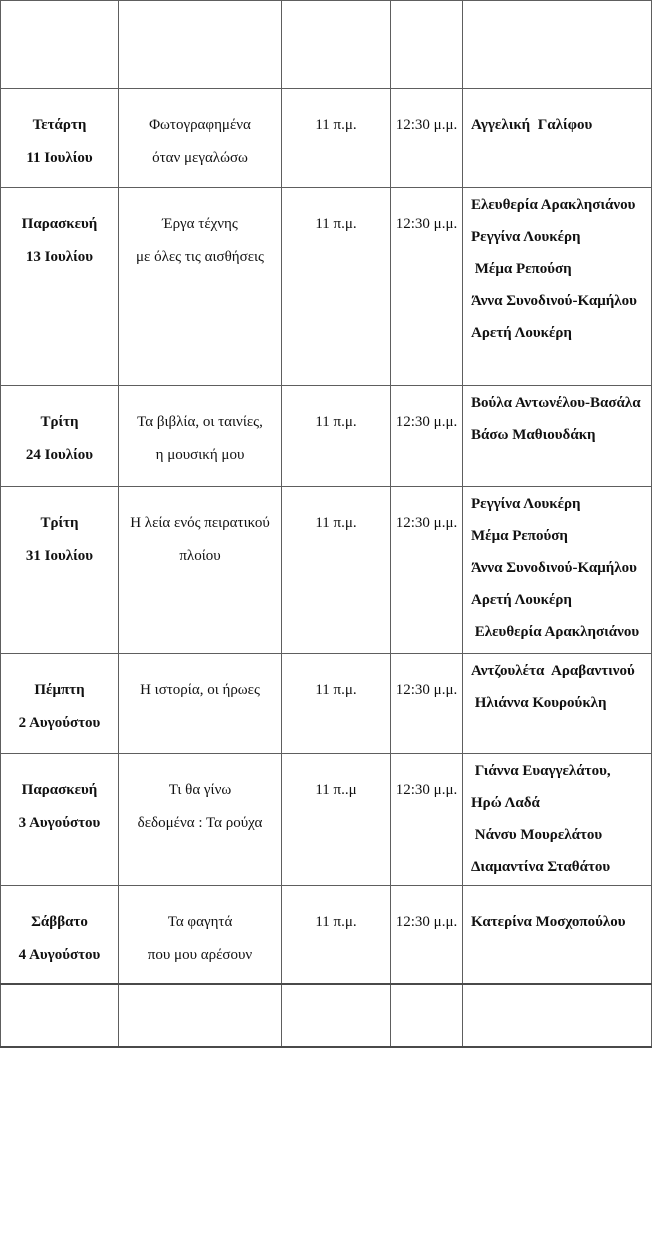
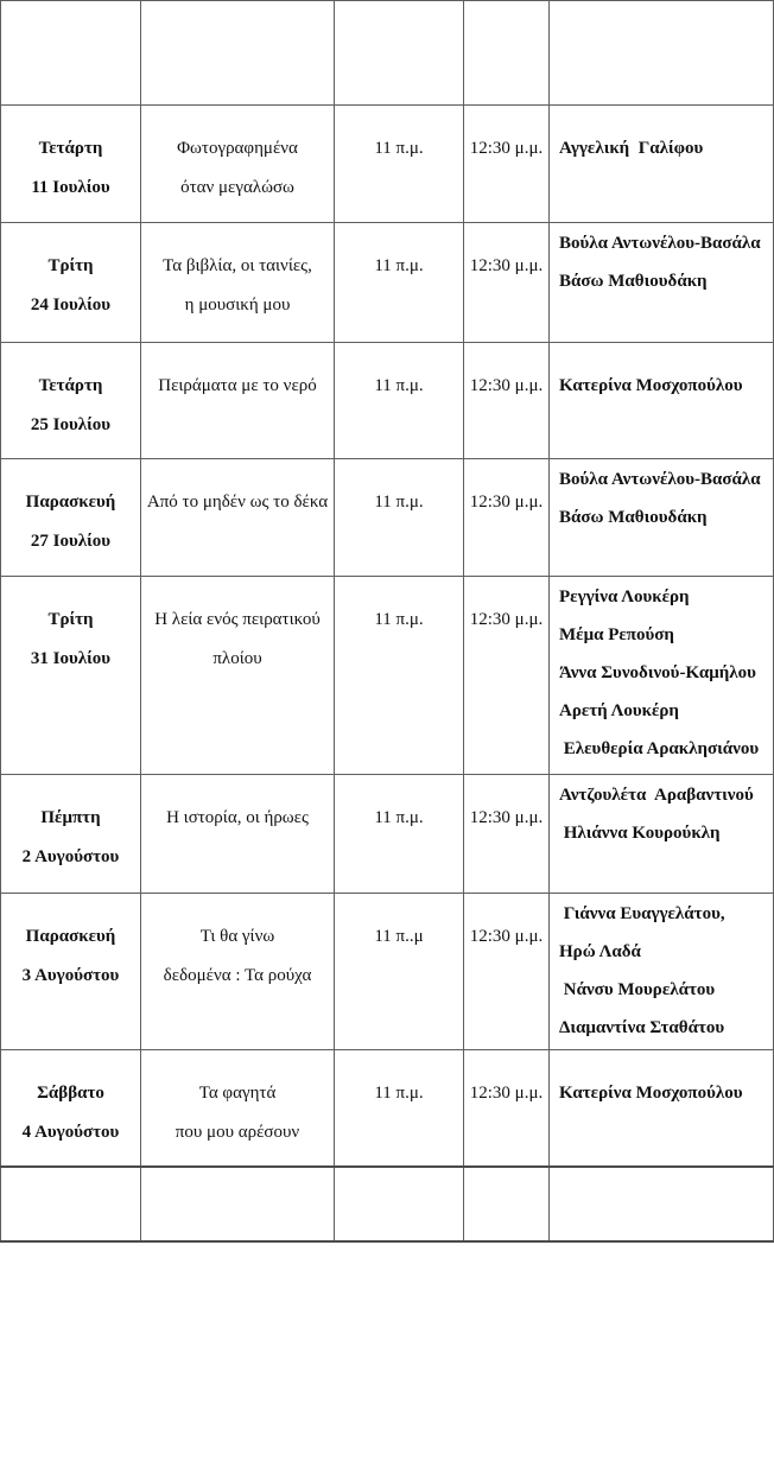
  Τετάρτη11 Ιουλίου	Φωτογραφημέναόταν μεγαλώσω	11 π.μ.	12:30 μ.μ.	Αγγελική Γαλίφου
- Παρασκευή13 Ιουλίου	Έργα τέχνηςμε όλες τις αισθήσεις	11 π.μ.	12:30 μ.μ.	Ελευθερία ΑρακλησιάνουΡεγγίνα Λουκέρη Μέμα ΡεπούσηΆννα Συνοδινού-ΚαμήλουΑρετή Λουκέρη
  Τρίτη24 Ιουλίου	Τα βιβλία, οι ταινίες,η μουσική μου	11 π.μ.	12:30 μ.μ.	Βούλα Αντωνέλου-ΒασάλαΒάσω Μαθιουδάκη
+ Τετάρτη25 Ιουλίου	Πειράματα με το νερό	11 π.μ.	12:30 μ.μ.	Κατερίνα Μοσχοπούλου
+ Παρασκευή27 Ιουλίου	Από το μηδέν ως το δέκα	11 π.μ.	12:30 μ.μ.	Βούλα Αντωνέλου-ΒασάλαΒάσω Μαθιουδάκη
  Τρίτη31 Ιουλίου	Η λεία ενός πειρατικούπλοίου	11 π.μ.	12:30 μ.μ.	Ρεγγίνα ΛουκέρηΜέμα ΡεπούσηΆννα Συνοδινού-ΚαμήλουΑρετή Λουκέρη Ελευθερία Αρακλησιάνου
  Πέμπτη2 Αυγούστου	Η ιστορία, οι ήρωες	11 π.μ.	12:30 μ.μ.	Αντζουλέτα Αραβαντινού Ηλιάννα Κουρούκλη
  Παρασκευή3 Αυγούστου	Τι θα γίνωδεδομένα : Τα ρούχα	11 π..μ	12:30 μ.μ.	Γιάννα Ευαγγελάτου,Ηρώ Λαδά Νάνσυ ΜουρελάτουΔιαμαντίνα Σταθάτου
  Σάββατο4 Αυγούστου	Τα φαγητάπου μου αρέσουν	11 π.μ.	12:30 μ.μ.	Κατερίνα Μοσχοπούλου
